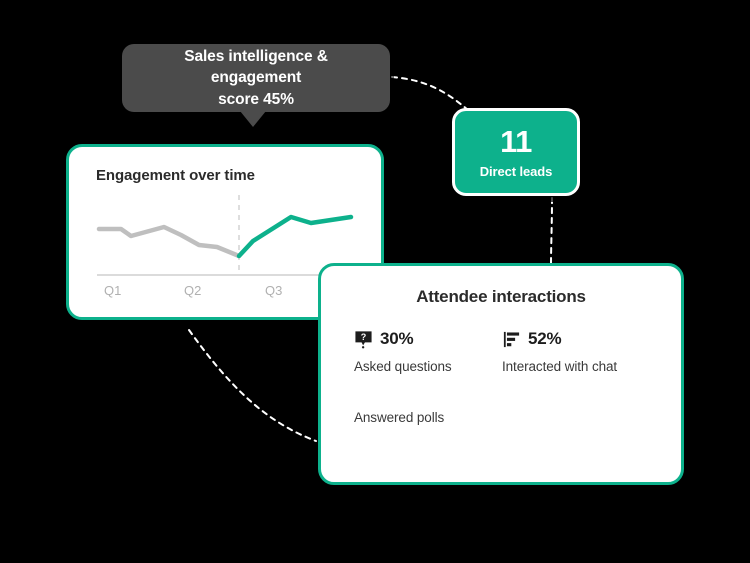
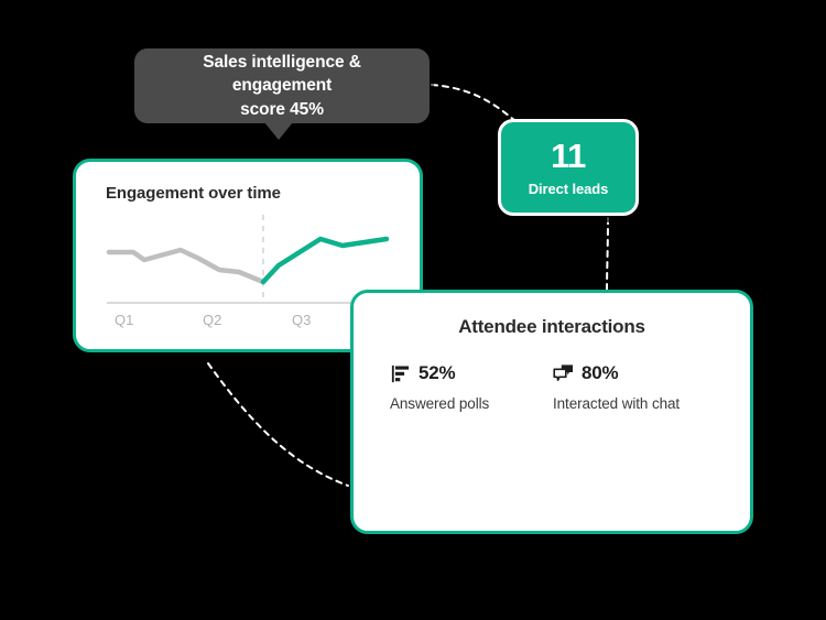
  Sales intelligence & engagement
  score 45%
  Engagement over time
  Q1
  Q2
  Q3
  11
  Direct leads
  Attendee interactions
- ?
- 30%
- Asked questions
  52%
- Interacted with chat
+ Answered polls
+ 80%
- Answered polls
+ Interacted with chat
